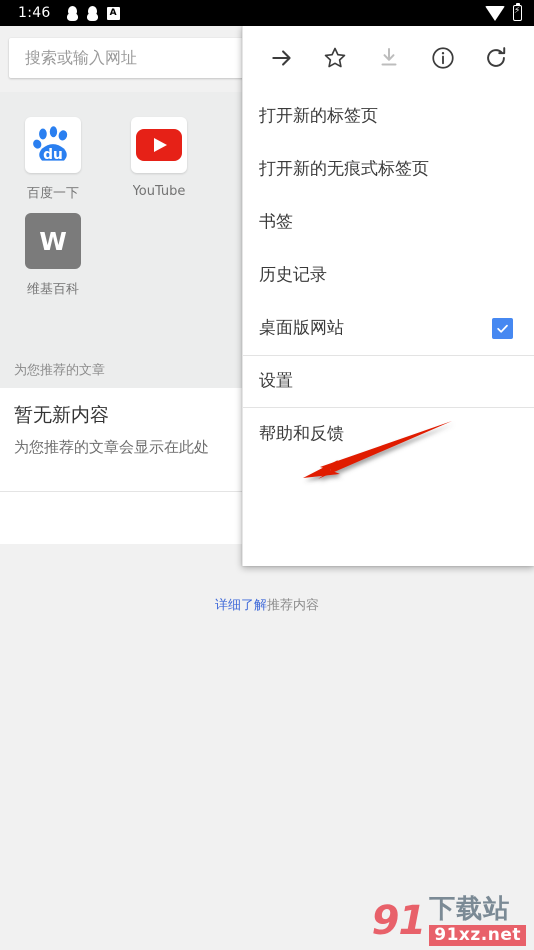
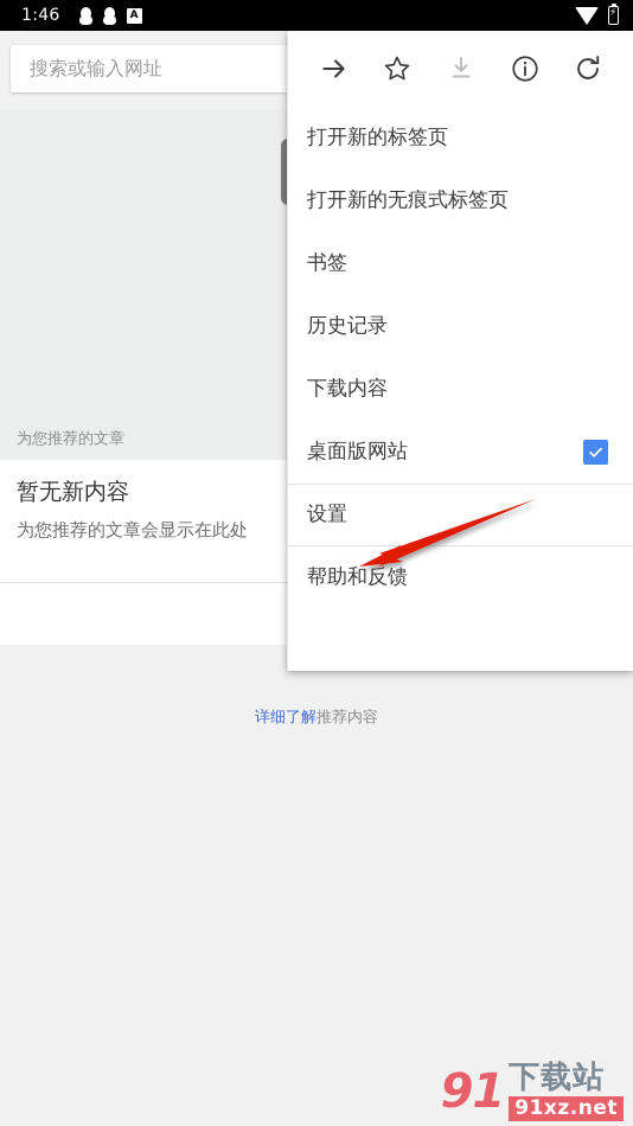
  1:46
  A
  搜索或输入网址
- du
- 百度一下
- YouTube
- W
- 维基百科
  为您推荐的文章
  暂无新内容
  为您推荐的文章会显示在此处
  详细了解推荐内容
  打开新的标签页
  打开新的无痕式标签页
  书签
  历史记录
+ 下载内容
  桌面版网站
  设置
  帮助和反馈
  91
  下载站
  91xz.net
